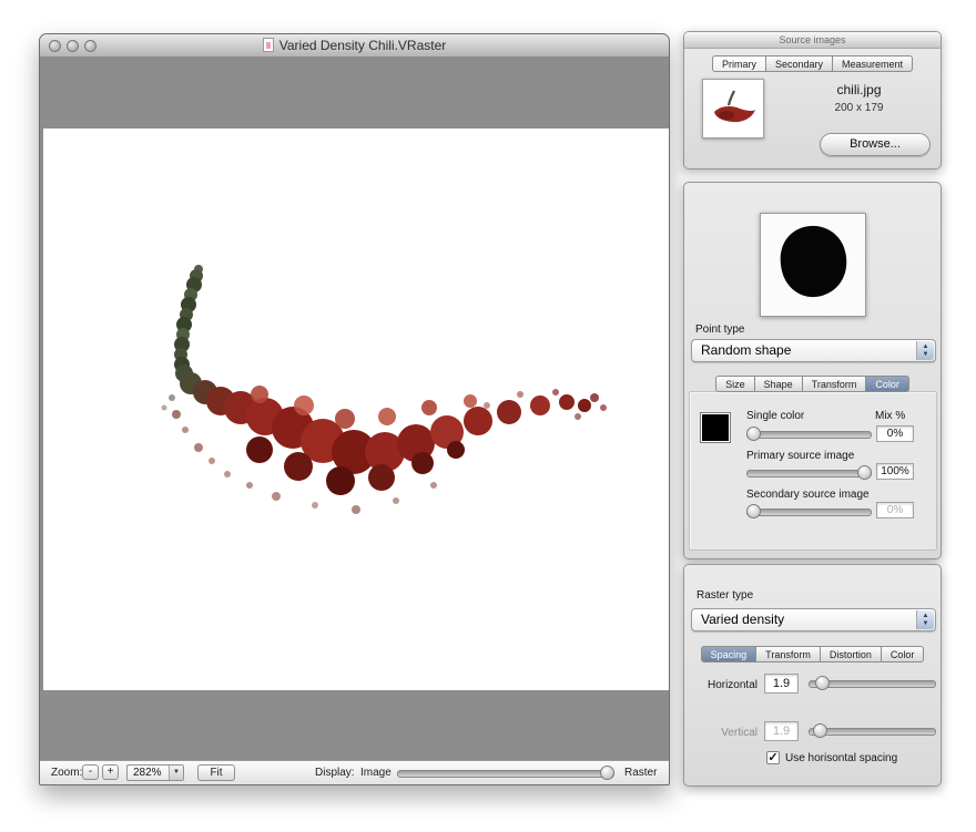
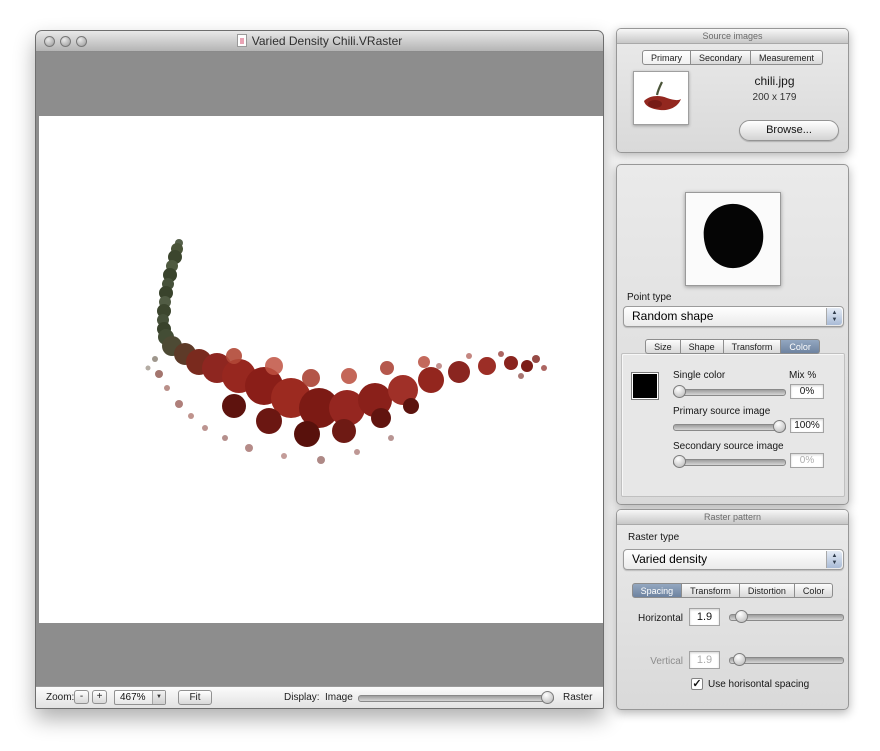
  Varied Density Chili.VRaster
  Zoom:
  -
  +
- 282%
+ 467%
  Fit
  Display:
  Image
  Raster
  Source images
  Primary
  Secondary
  Measurement
  chili.jpg
  200 x 179
  Browse...
  Point type
  Random shape
  Size
  Shape
  Transform
  Color
  Single color
  Mix %
  0%
  Primary source image
  100%
  Secondary source image
  0%
+ Raster pattern
  Raster type
  Varied density
  Spacing
  Transform
  Distortion
  Color
  Horizontal
  1.9
  Vertical
  1.9
  ✓
  Use horisontal spacing
